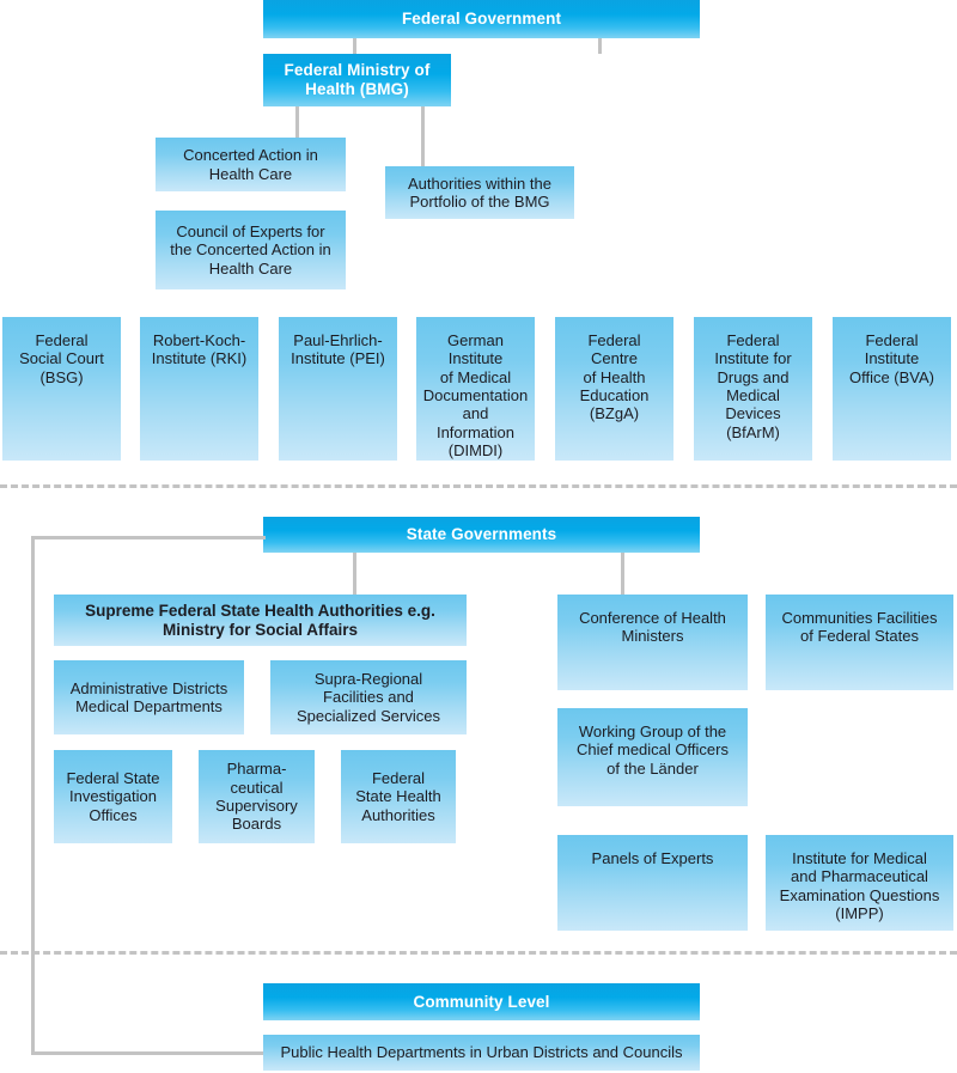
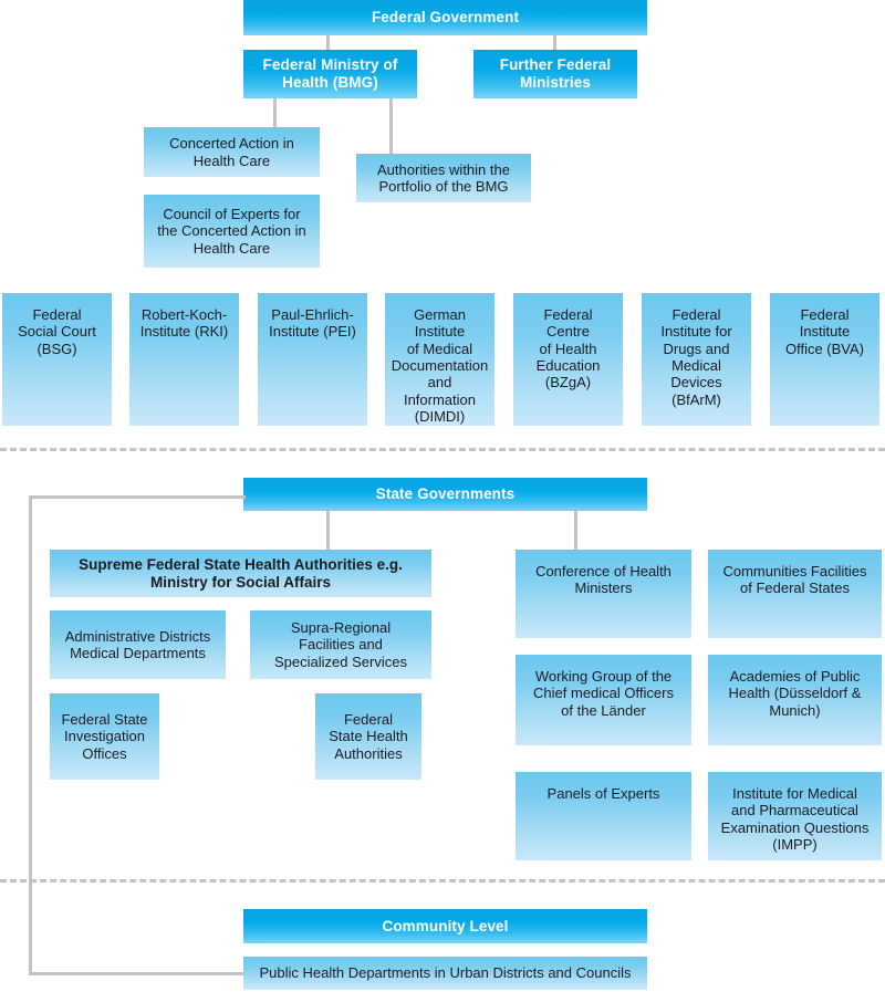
  Federal Government
  Federal Ministry of
  Health (BMG)
+ Further Federal
+ Ministries
  Concerted Action in
  Health Care
  Authorities within the
  Portfolio of the BMG
  Council of Experts for
  the Concerted Action in
  Health Care
  Federal
  Social Court
  (BSG)
  Robert-Koch-
  Institute (RKI)
  Paul-Ehrlich-
  Institute (PEI)
  German
  Institute
  of Medical
  Documentation
  and Information
  (DIMDI)
  Federal
  Centre
  of Health
  Education
  (BZgA)
  Federal
  Institute for
  Drugs and
  Medical
  Devices
  (BfArM)
  Federal
  Institute
  Office (BVA)
  State Governments
  Supreme Federal State Health Authorities e.g.
  Ministry for Social Affairs
  Administrative Districts
  Medical Departments
  Supra-Regional
  Facilities and
  Specialized Services
  Federal State
  Investigation
  Offices
- Pharma-
- ceutical
- Supervisory
- Boards
  Federal
  State Health
  Authorities
  Conference of Health
  Ministers
  Working Group of the
  Chief medical Officers
  of the Länder
  Panels of Experts
  Communities Facilities
  of Federal States
+ Academies of Public
+ Health (Düsseldorf &
+ Munich)
  Institute for Medical
  and Pharmaceutical
  Examination Questions
  (IMPP)
  Community Level
  Public Health Departments in Urban Districts and Councils
